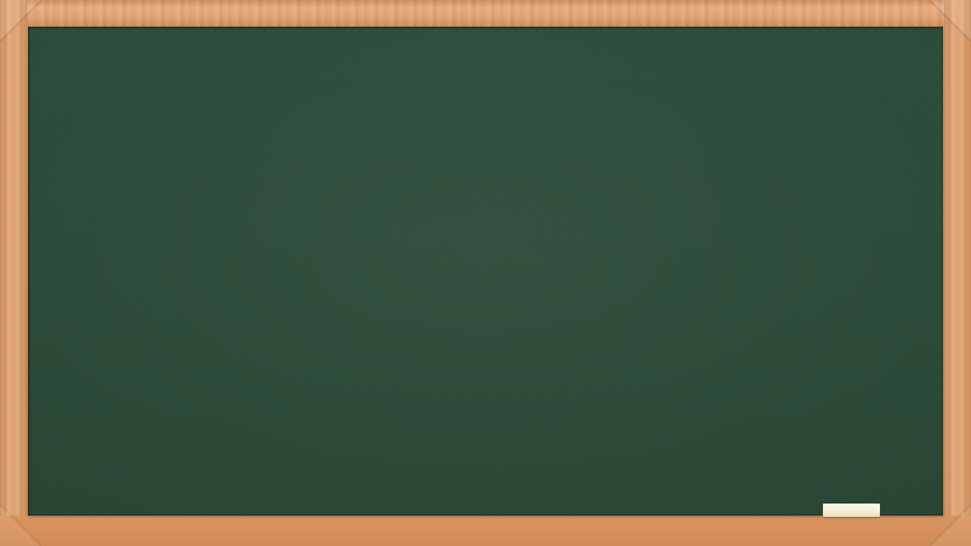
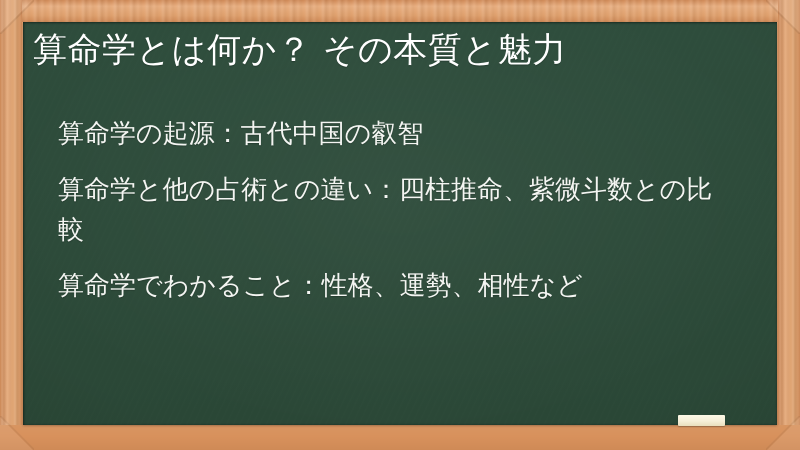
+ 算命学とは何か？ その本質と魅力
+ 算命学の起源：古代中国の叡智
+ 算命学と他の占術との違い：四柱推命、紫微斗数との比較
+ 算命学でわかること：性格、運勢、相性など
